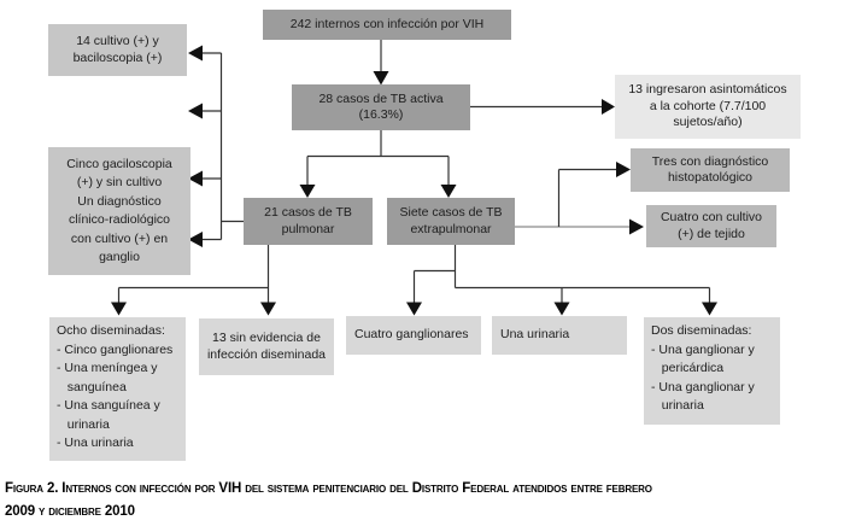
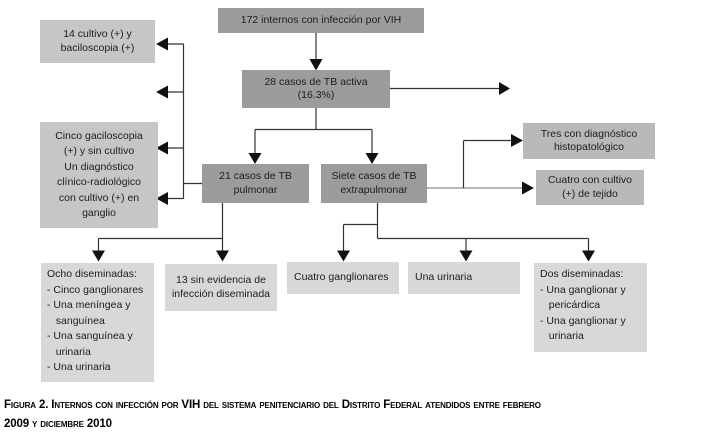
- 242 internos con infección por VIH
+ 172 internos con infección por VIH
  28 casos de TB activa
  (16.3%)
  21 casos de TB
  pulmonar
  Siete casos de TB
  extrapulmonar
  14 cultivo (+) y
  baciloscopia (+)
  Cinco gaciloscopia
  (+) y sin cultivo
  Un diagnóstico
  clínico-radiológico
  con cultivo (+) en
  ganglio
- 13 ingresaron asintomáticos
- a la cohorte (7.7/100
- sujetos/año)
  Tres con diagnóstico
  histopatológico
  Cuatro con cultivo
  (+) de tejido
  Ocho diseminadas:
  - Cinco ganglionares
  - Una meníngea y
  sanguínea
  - Una sanguínea y
  urinaria
  - Una urinaria
  13 sin evidencia de
  infección diseminada
  Cuatro ganglionares
  Una urinaria
  Dos diseminadas:
  - Una ganglionar y
  pericárdica
  - Una ganglionar y
  urinaria
  Figura 2. Internos con infección por VIH del sistema penitenciario del Distrito Federal atendidos entre febrero
  2009 y diciembre 2010
